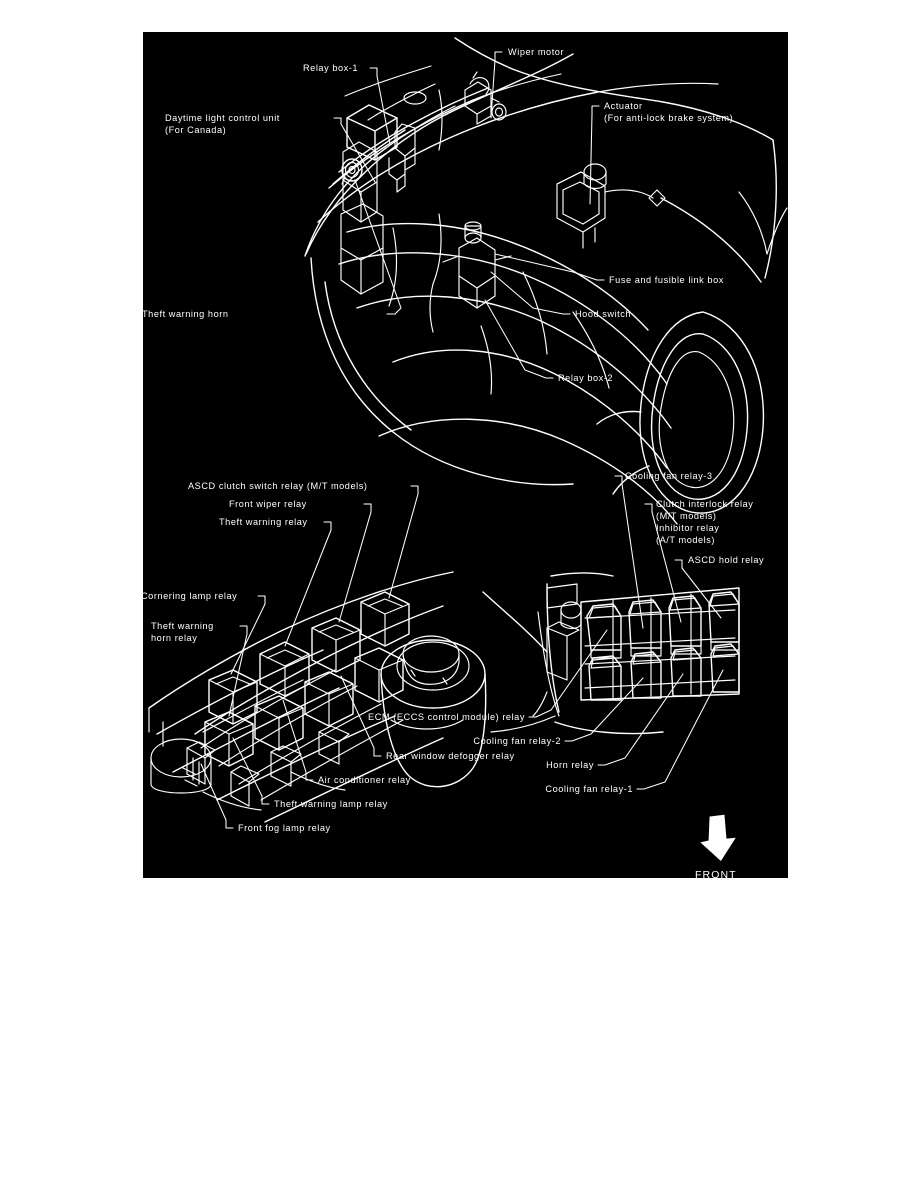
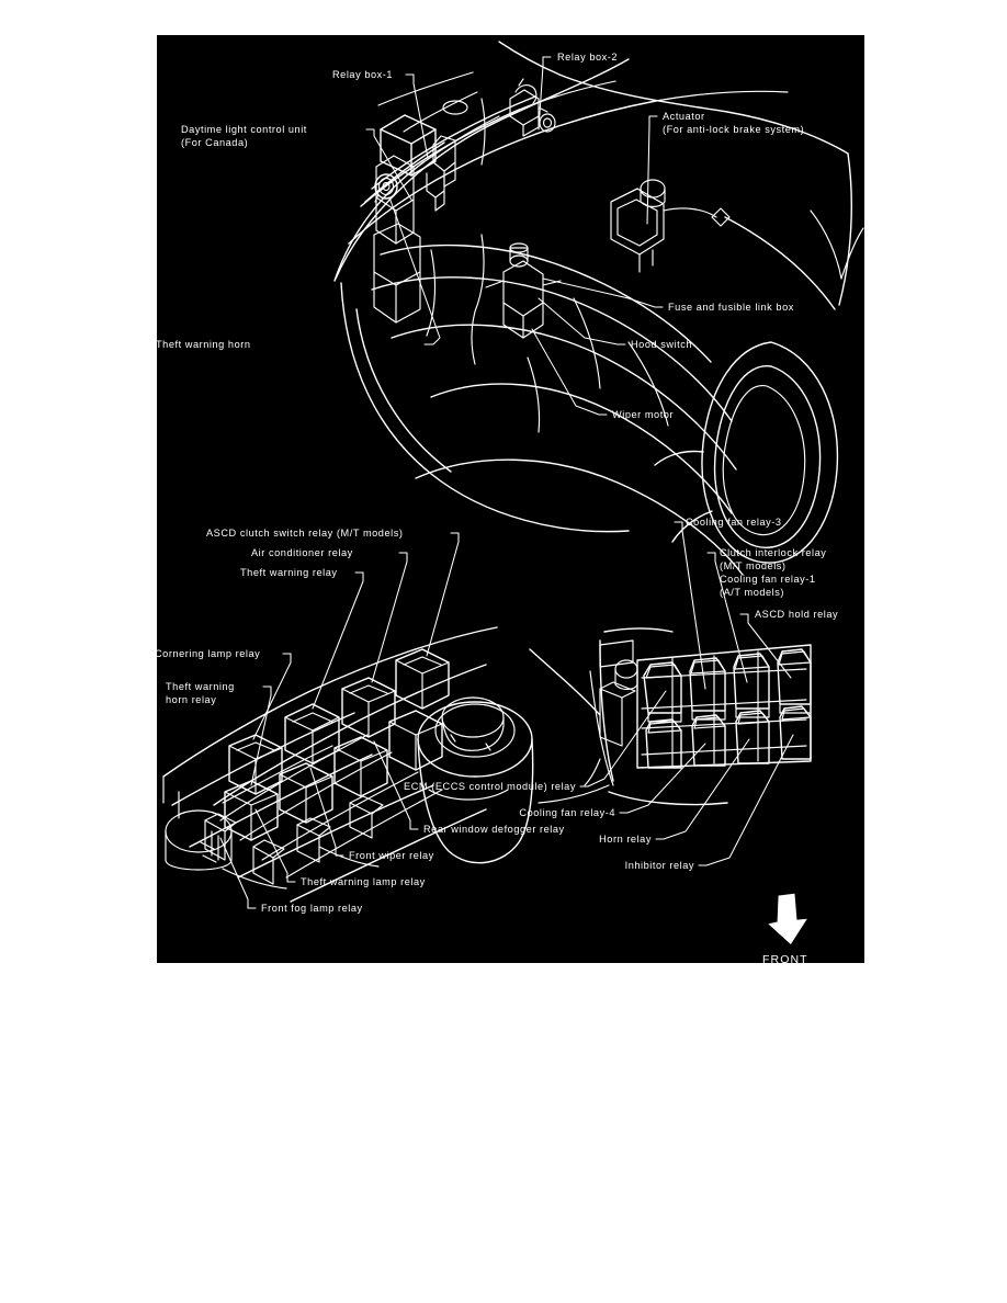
  Daytime light control unit
  (For Canada)
  Relay box-1
- Wiper motor
+ Relay box-2
  Actuator
  (For anti-lock brake system)
  Fuse and fusible link box
  Hood switch
- Relay box-2
+ Wiper motor
  Theft warning horn
  ASCD clutch switch relay (M/T models)
- Front wiper relay
+ Air conditioner relay
  Theft warning relay
  Cornering lamp relay
  Theft warning
  horn relay
  Rear window defogger relay
- Air conditioner relay
+ Front wiper relay
  Theft warning lamp relay
  Front fog lamp relay
  Cooling fan relay-3
  Clutch interlock relay
  (M/T models)
- Inhibitor relay
+ Cooling fan relay-1
  (A/T models)
  ASCD hold relay
  ECM (ECCS control module) relay
- Cooling fan relay-2
+ Cooling fan relay-4
  Horn relay
- Cooling fan relay-1
+ Inhibitor relay
  FRONT
